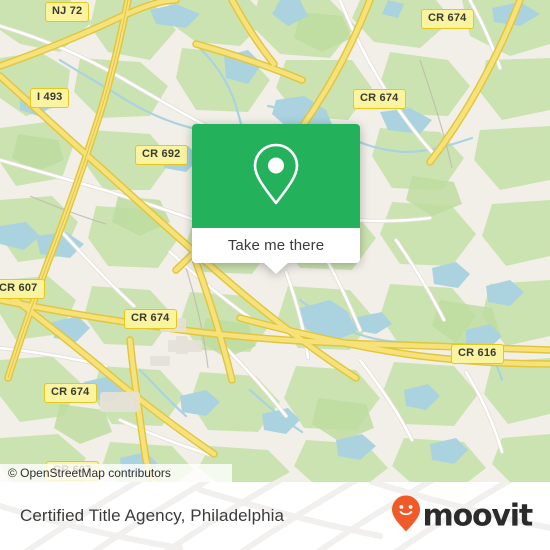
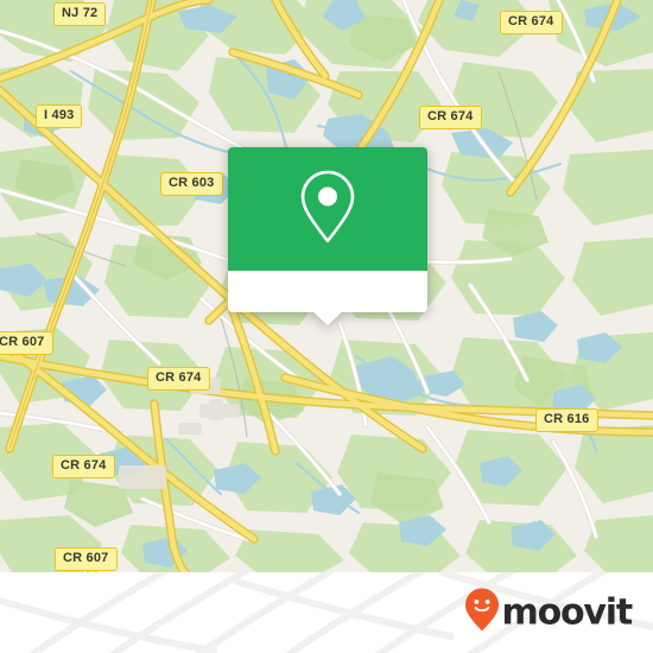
  NJ 72
  CR 674
  I 493
  CR 674
- CR 692
+ CR 603
  CR 607
  CR 674
  CR 616
  CR 674
  CR 607
- Take me there
- © OpenStreetMap contributors
- Certified Title Agency, Philadelphia
  moovit
